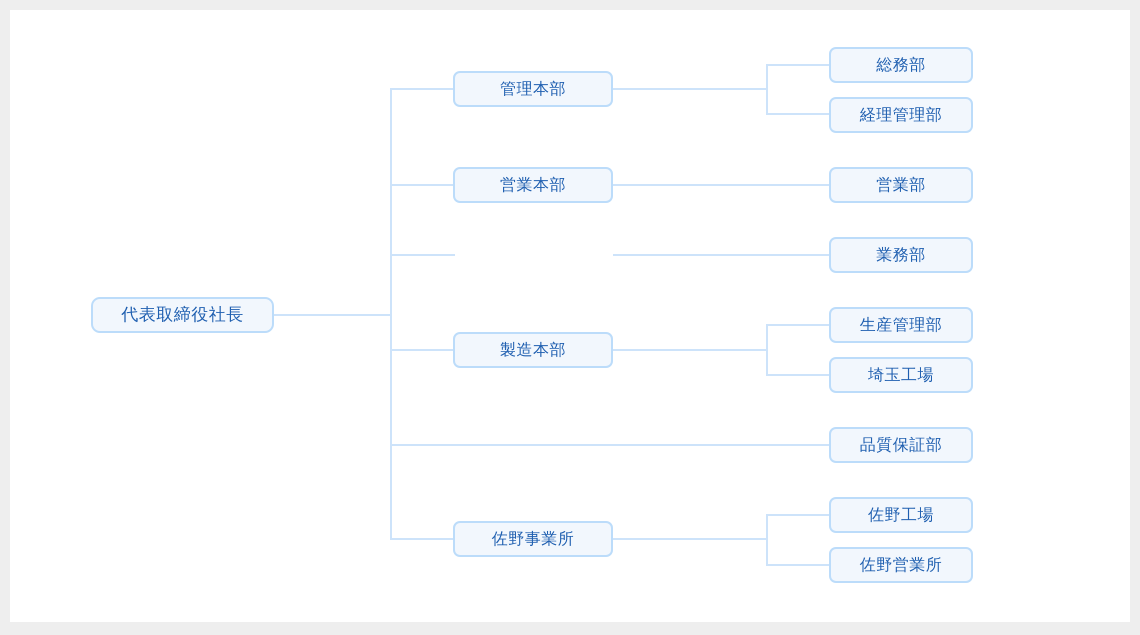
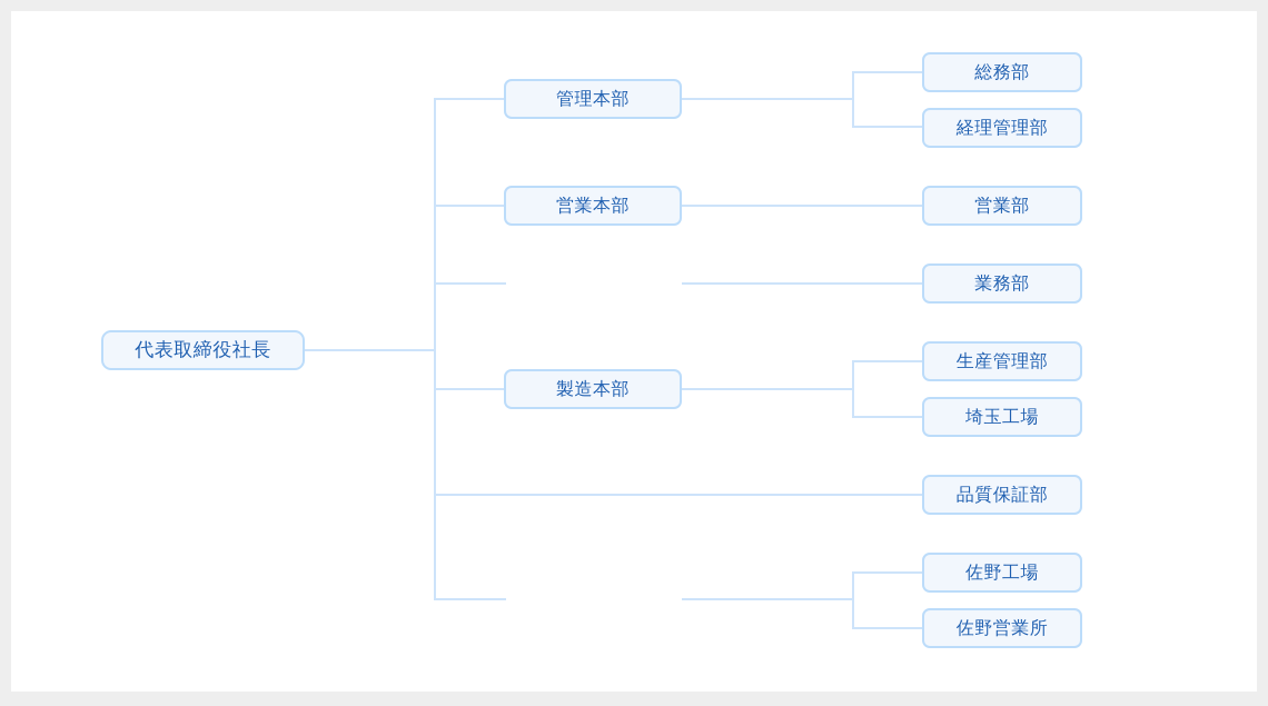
  代表取締役社長
  管理本部
  営業本部
  製造本部
  品質保証部
- 佐野事業所
  総務部
  経理管理部
  営業部
  業務部
  生産管理部
  埼玉工場
  佐野工場
  佐野営業所
